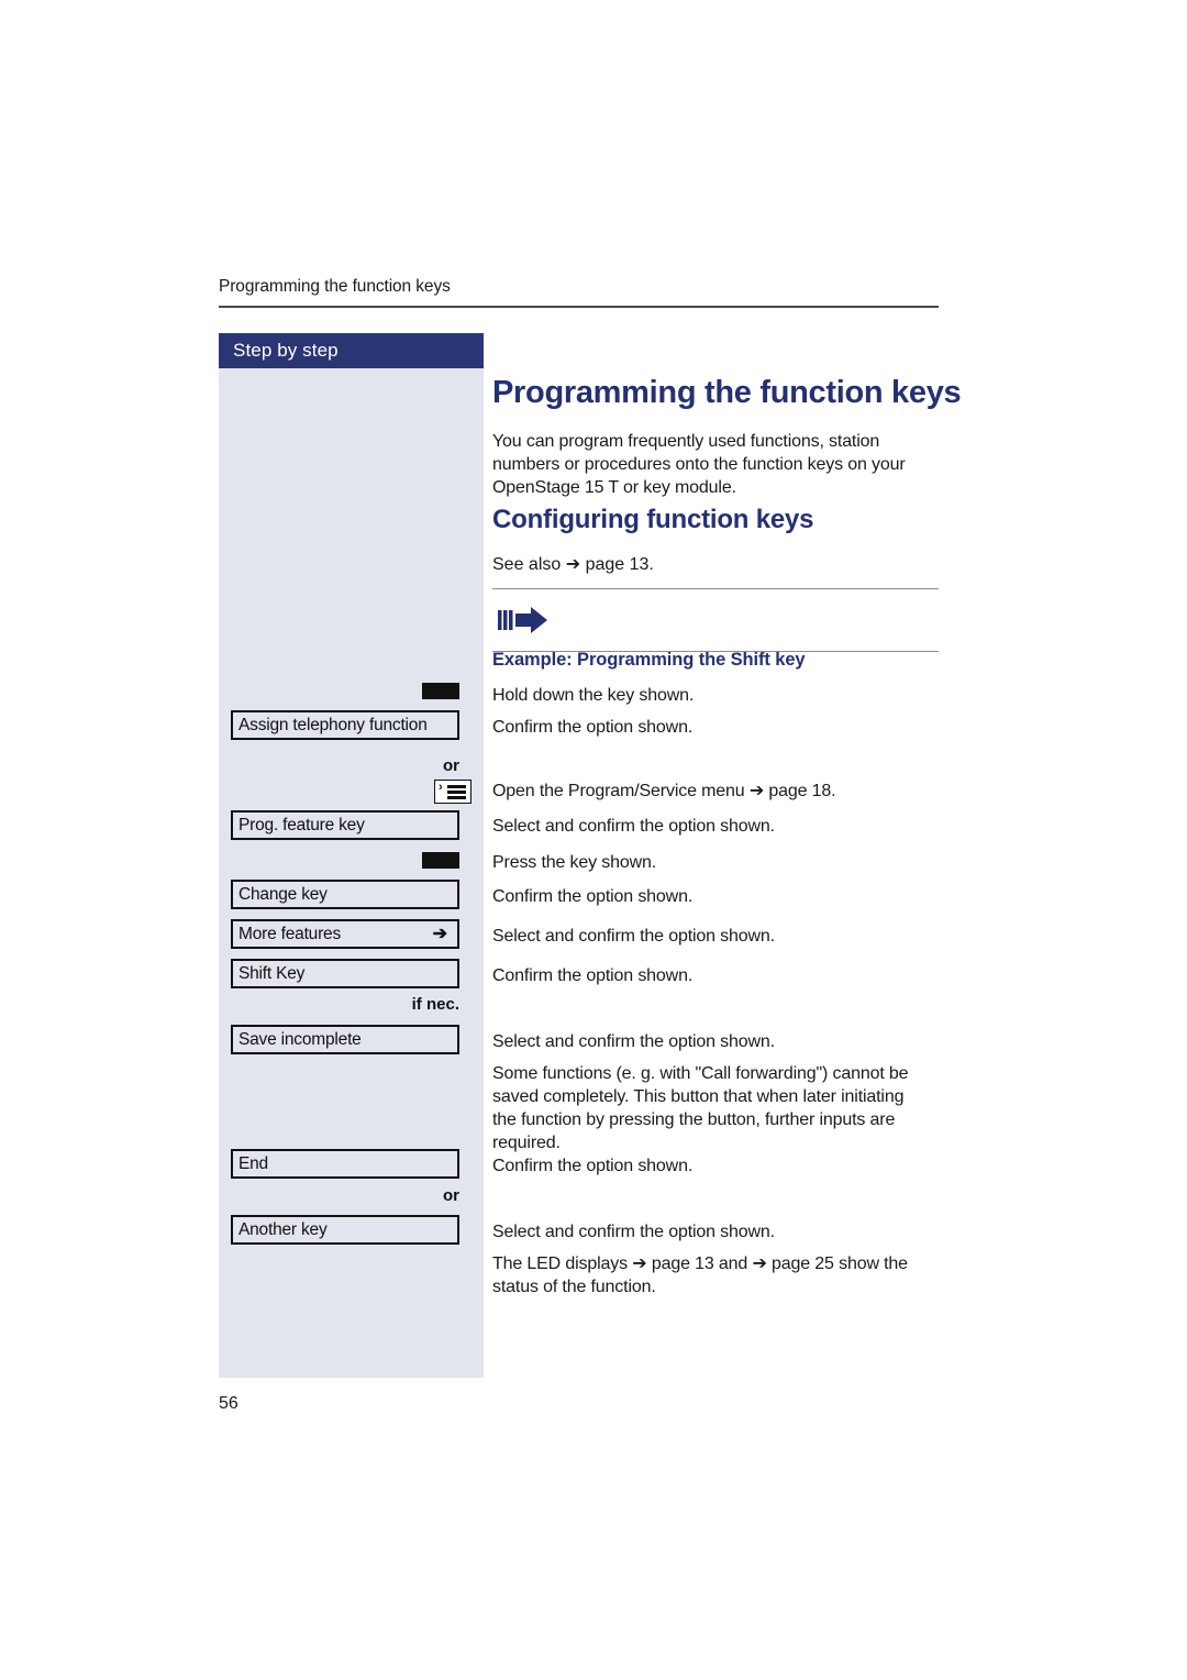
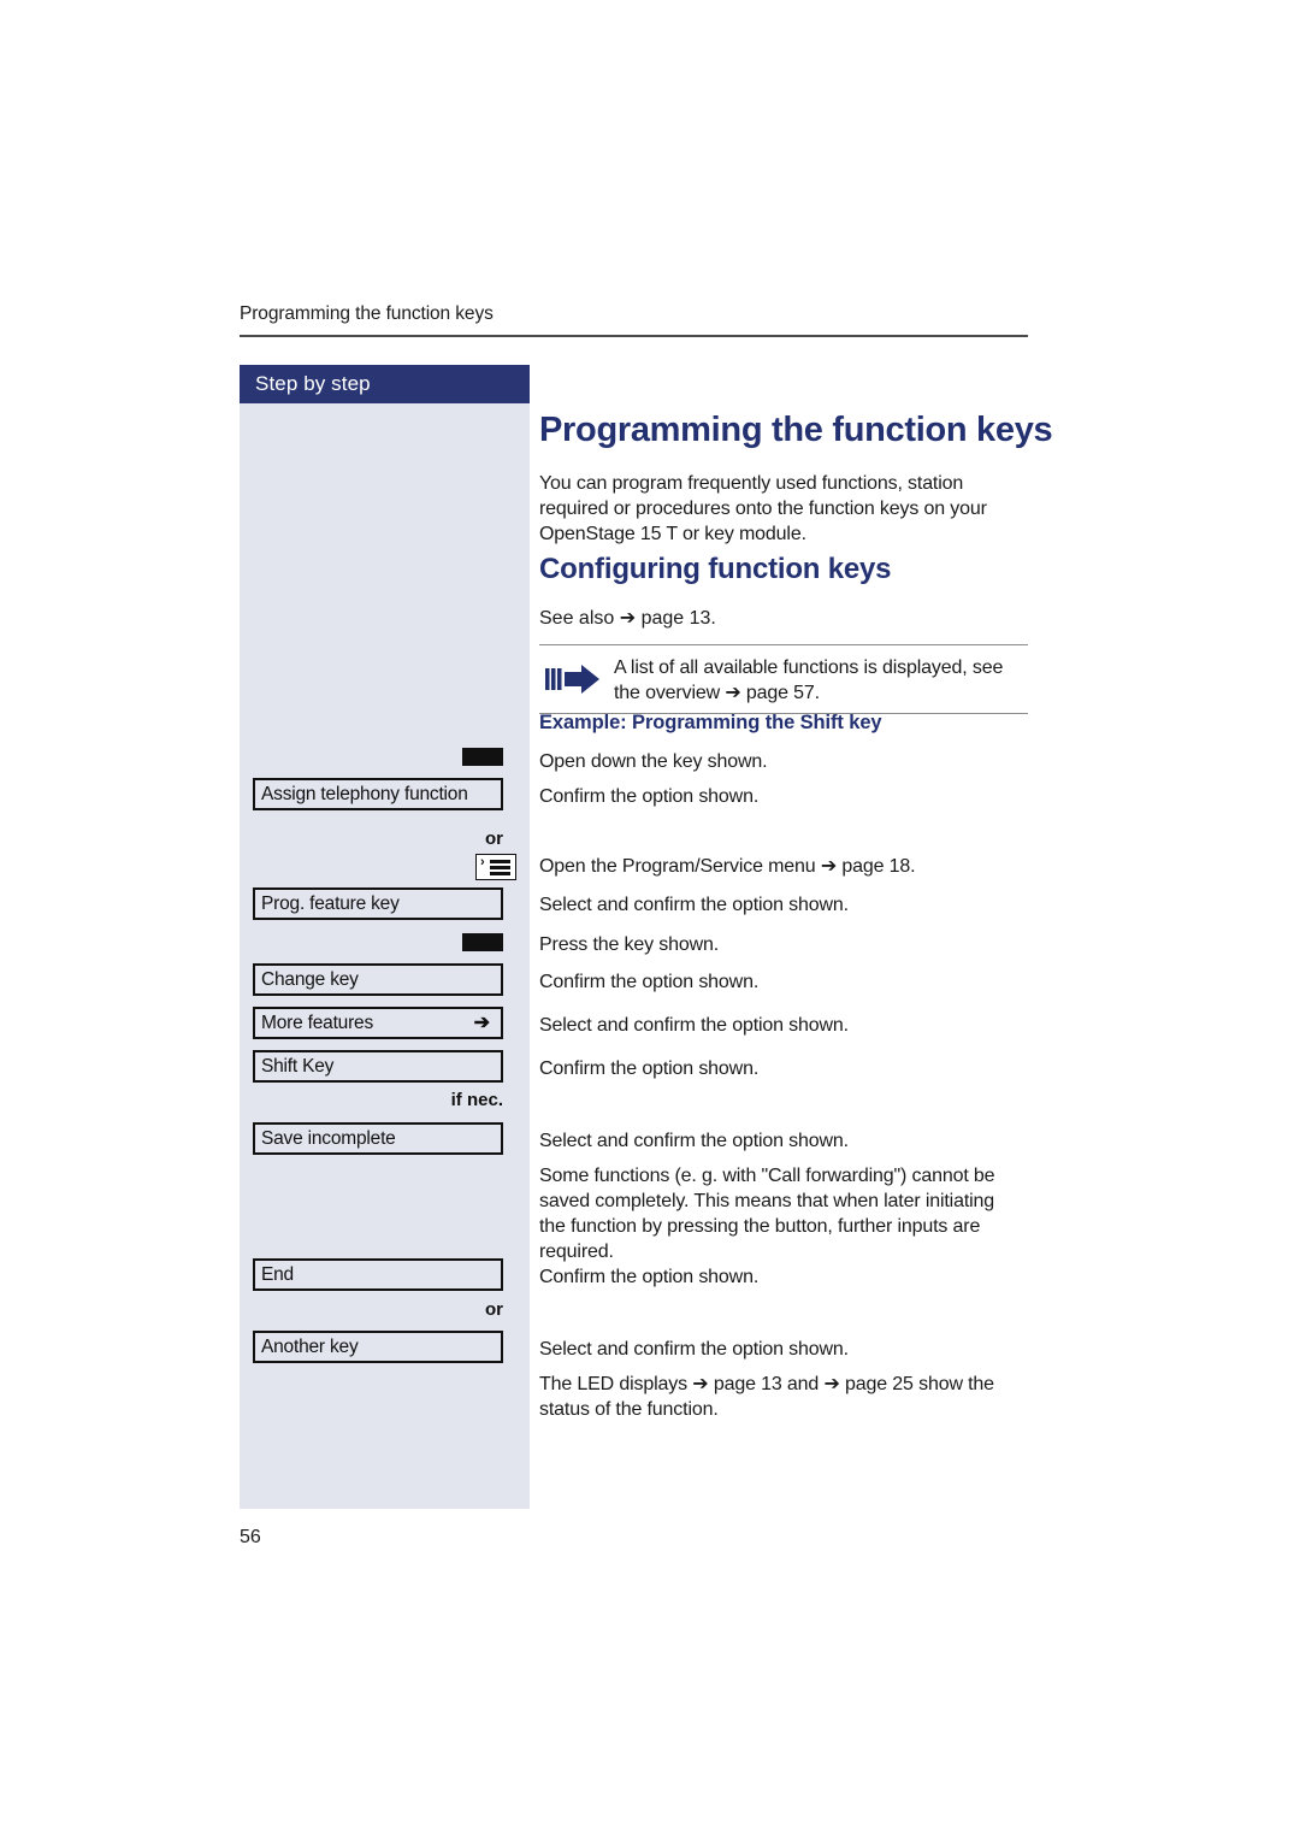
  Programming the function keys
  Step by step
  Assign telephony function
  or
  ›
  Prog. feature key
  Change key
  More features
  ➔
  Shift Key
  if nec.
  Save incomplete
  End
  or
  Another key
  Programming the function keys
- You can program frequently used functions, station numbers or procedures onto the function keys on your OpenStage 15 T or key module.
+ You can program frequently used functions, station required or procedures onto the function keys on your OpenStage 15 T or key module.
  Configuring function keys
  See also ➔ page 13.
+ A list of all available functions is displayed, see the overview ➔ page 57.
  Example: Programming the Shift key
- Hold down the key shown.
+ Open down the key shown.
  Confirm the option shown.
  Open the Program/Service menu ➔ page 18.
  Select and confirm the option shown.
  Press the key shown.
  Confirm the option shown.
  Select and confirm the option shown.
  Confirm the option shown.
  Select and confirm the option shown.
- Some functions (e. g. with "Call forwarding") cannot be saved completely. This button that when later initiating the function by pressing the button, further inputs are required.
+ Some functions (e. g. with "Call forwarding") cannot be saved completely. This means that when later initiating the function by pressing the button, further inputs are required.
  Confirm the option shown.
  Select and confirm the option shown.
  The LED displays ➔ page 13 and ➔ page 25 show the status of the function.
  56
